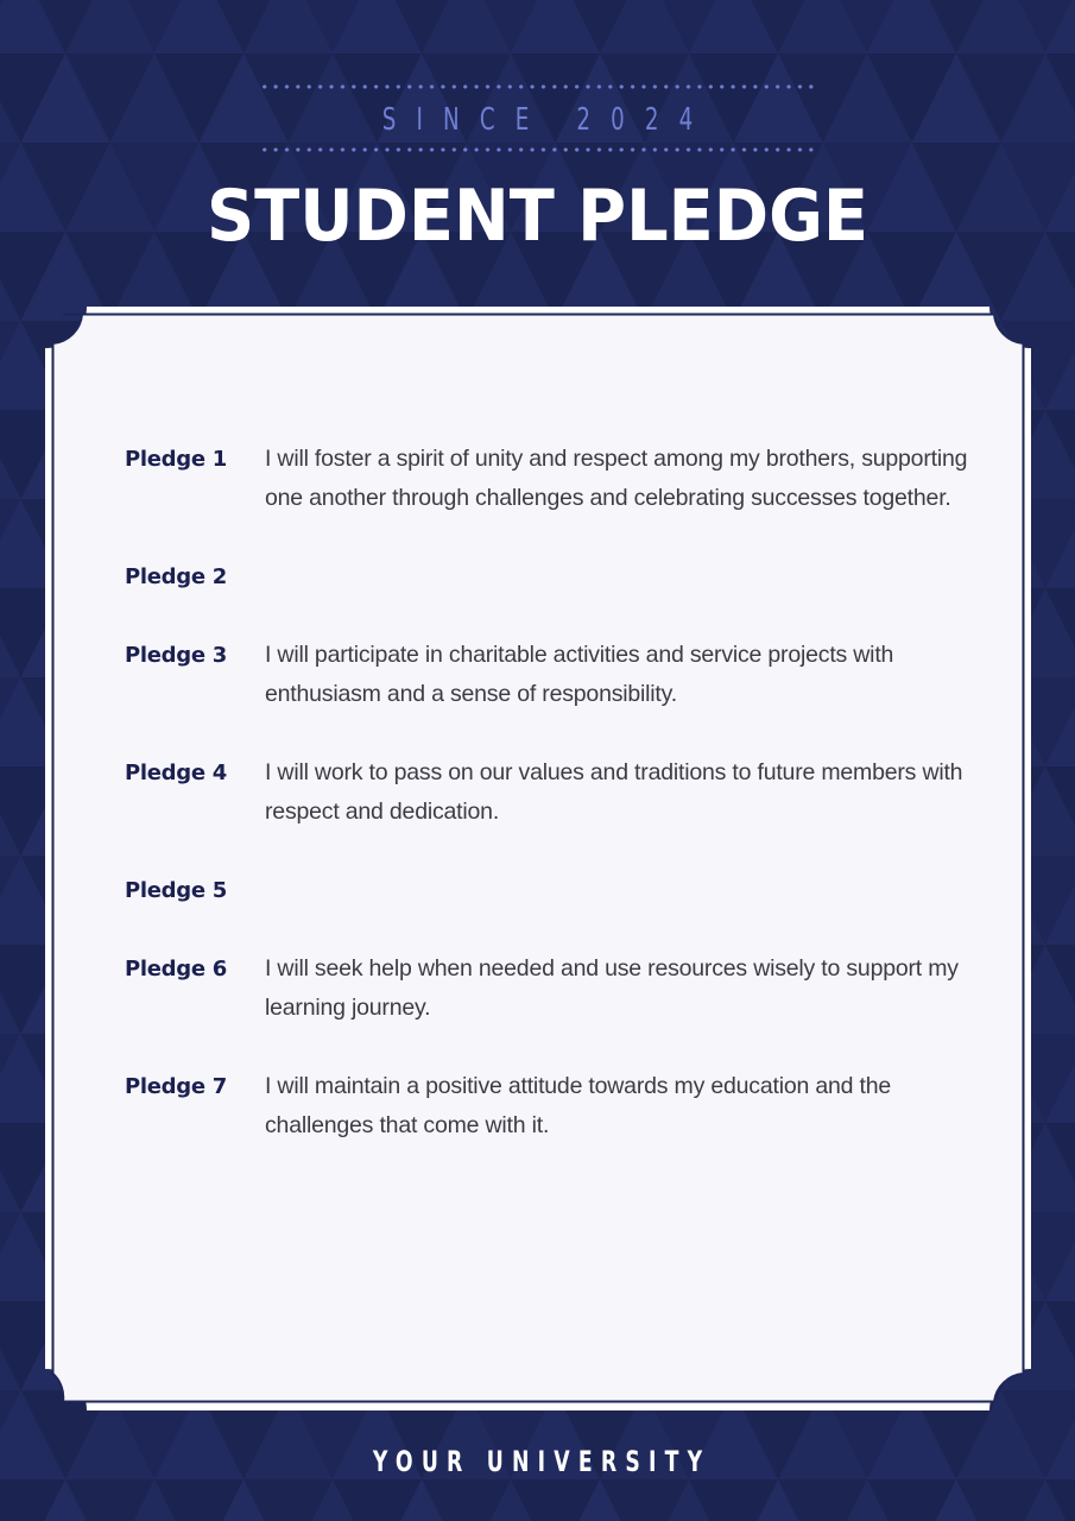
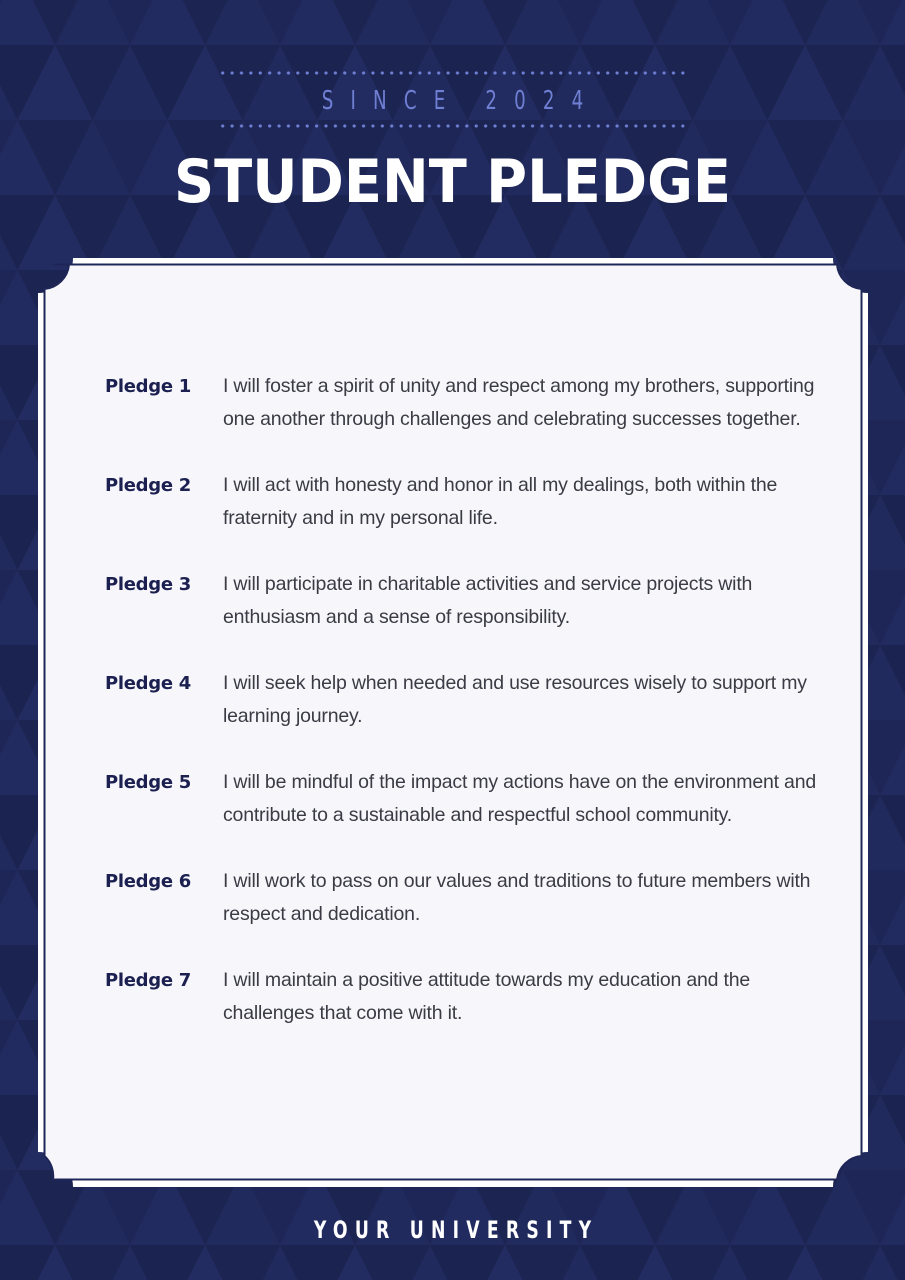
  SINCE 2024
  STUDENT PLEDGE
  Pledge 1
  I will foster a spirit of unity and respect among my brothers, supporting one another through challenges and celebrating successes together.
  Pledge 2
+ I will act with honesty and honor in all my dealings, both within the fraternity and in my personal life.
  Pledge 3
  I will participate in charitable activities and service projects with enthusiasm and a sense of responsibility.
  Pledge 4
- I will work to pass on our values and traditions to future members with respect and dedication.
+ I will seek help when needed and use resources wisely to support my learning journey.
  Pledge 5
+ I will be mindful of the impact my actions have on the environment and contribute to a sustainable and respectful school community.
  Pledge 6
- I will seek help when needed and use resources wisely to support my learning journey.
+ I will work to pass on our values and traditions to future members with respect and dedication.
  Pledge 7
  I will maintain a positive attitude towards my education and the challenges that come with it.
  YOUR UNIVERSITY
